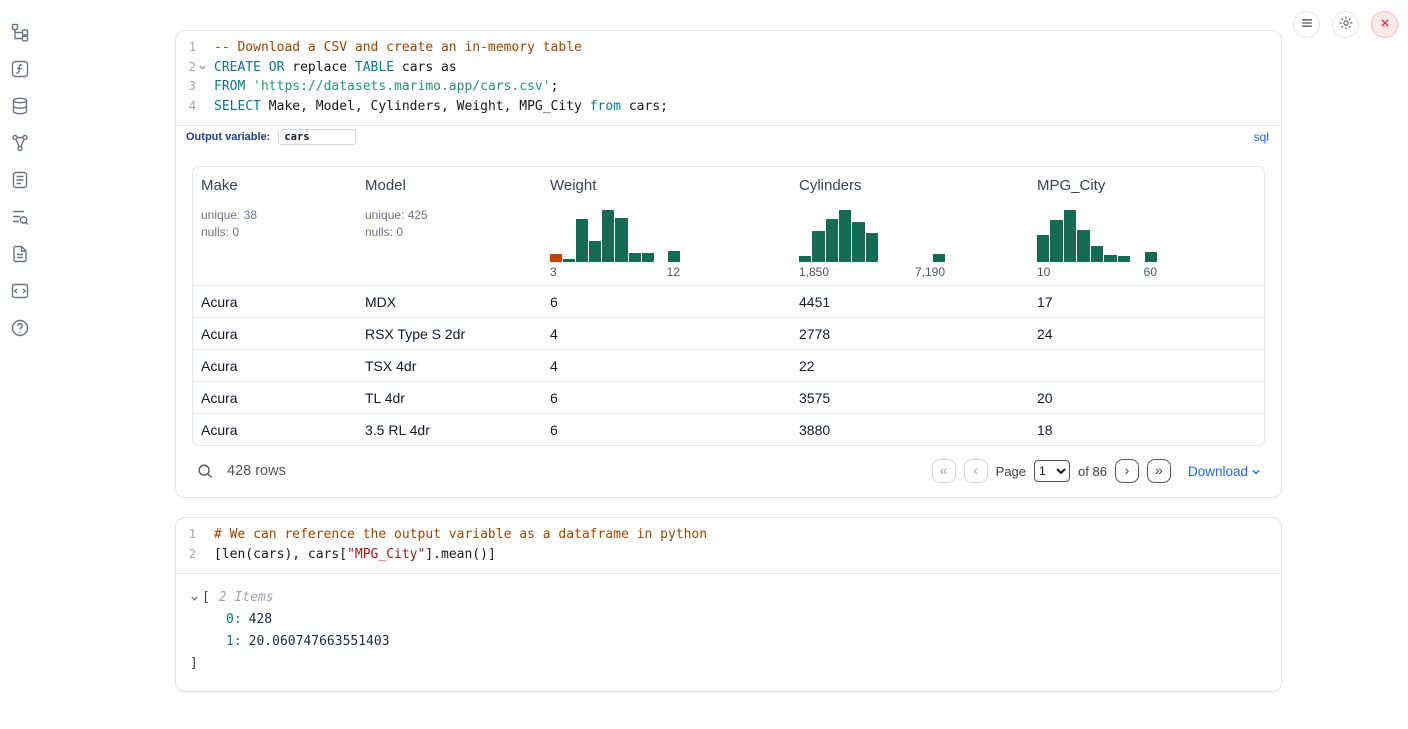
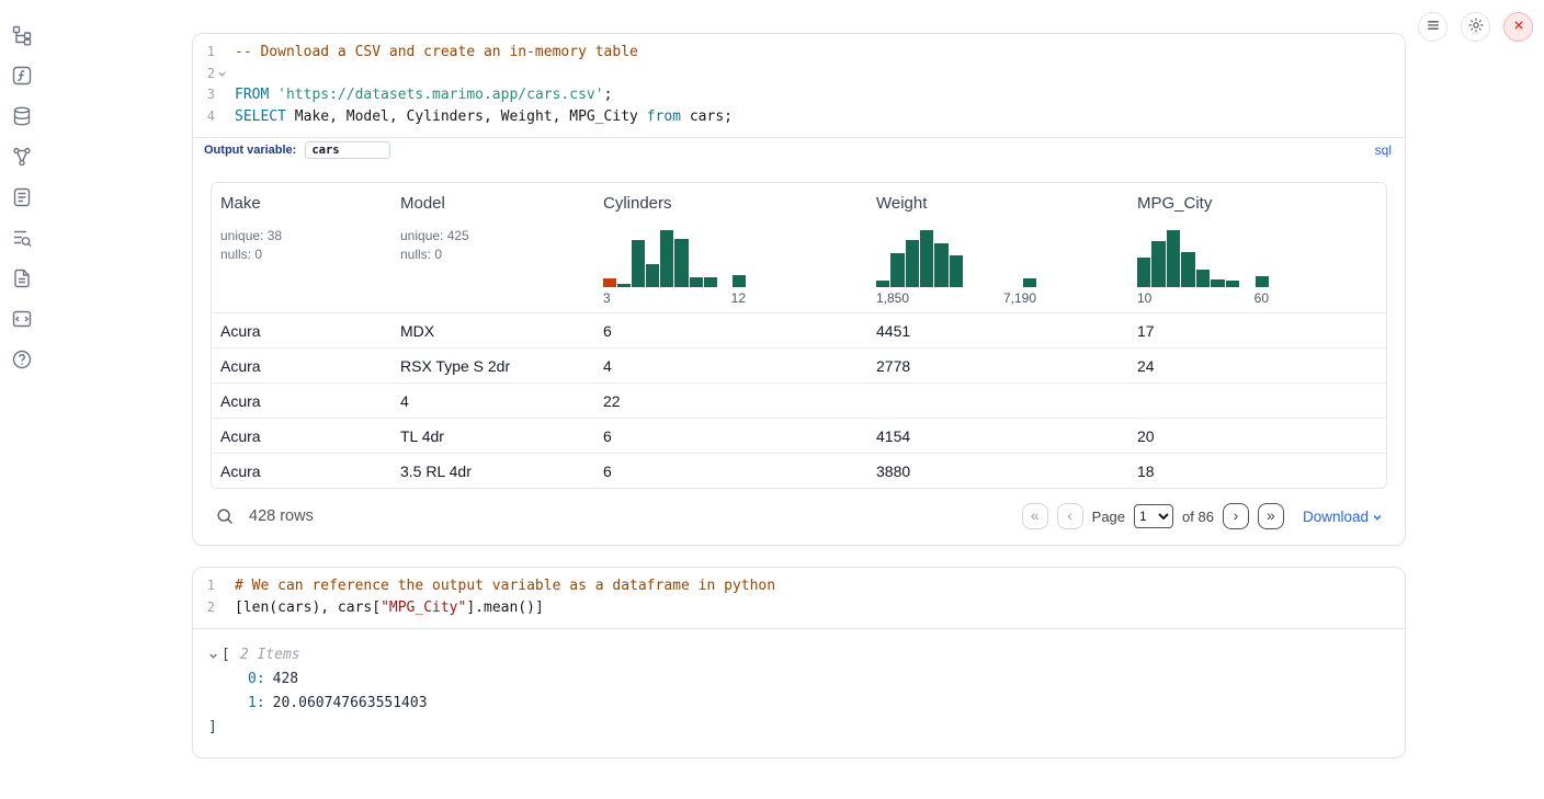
  1
  -- Download a CSV and create an in-memory table
  2
- CREATE OR replace TABLE cars as
  3
  FROM 'https://datasets.marimo.app/cars.csv';
  4
  SELECT Make, Model, Cylinders, Weight, MPG_City from cars;
  Output variable:
  cars
  sql
  Make
  unique: 38
  nulls: 0
  Model
  unique: 425
  nulls: 0
- Weight
+ Cylinders
  3
  12
- Cylinders
+ Weight
  1,850
  7,190
  MPG_City
  10
  60
  Acura
  MDX
  6
  4451
  17
  Acura
  RSX Type S 2dr
  4
  2778
  24
  Acura
- TSX 4dr
  4
  22
  Acura
  TL 4dr
  6
- 3575
+ 4154
  20
  Acura
  3.5 RL 4dr
  6
  3880
  18
  428 rows
  «
  ‹
  Page
  1
  of 86
  ›
  »
  Download
  1
  # We can reference the output variable as a dataframe in python
  2
  [len(cars), cars["MPG_City"].mean()]
  [
  2 Items
  0: 428
  1: 20.060747663551403
  ]
